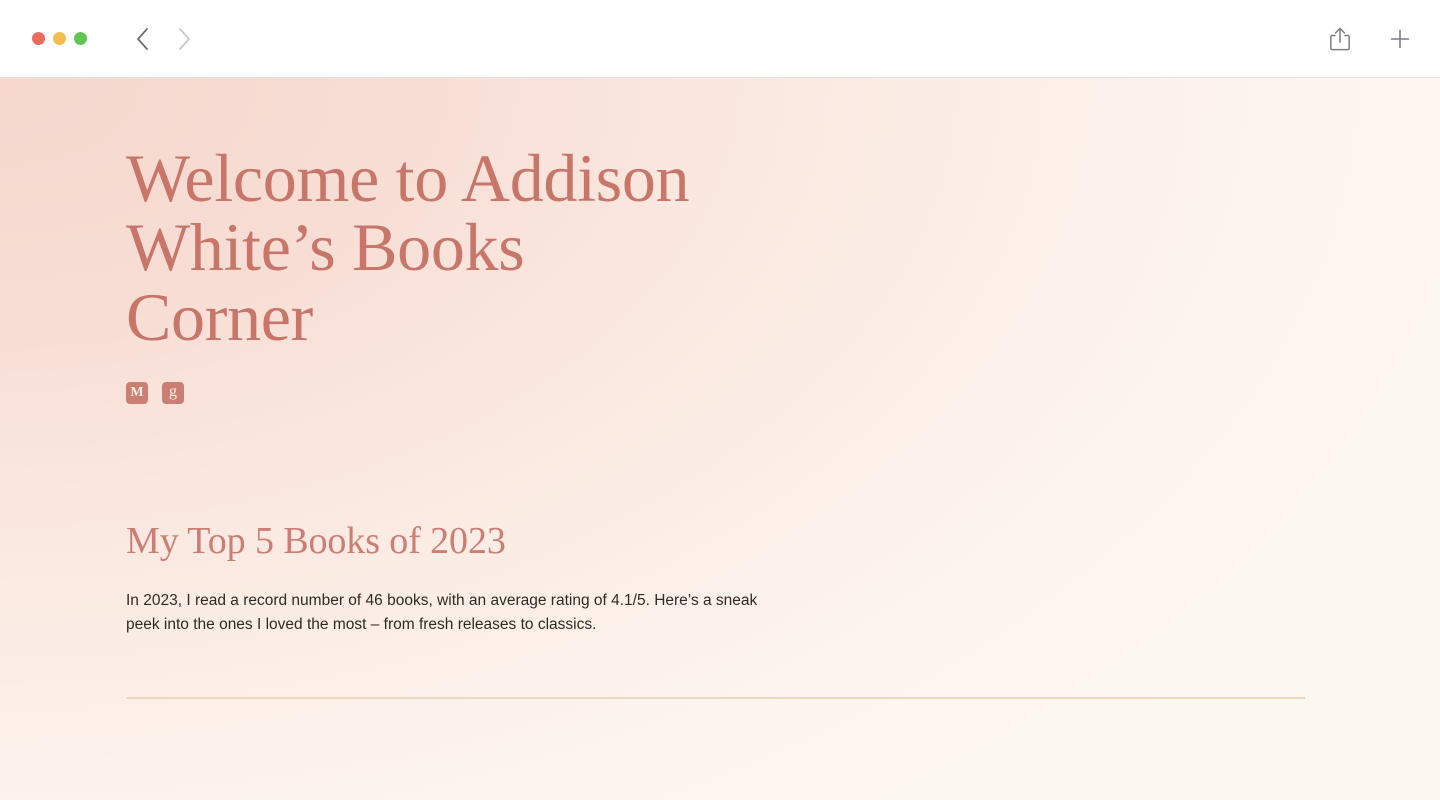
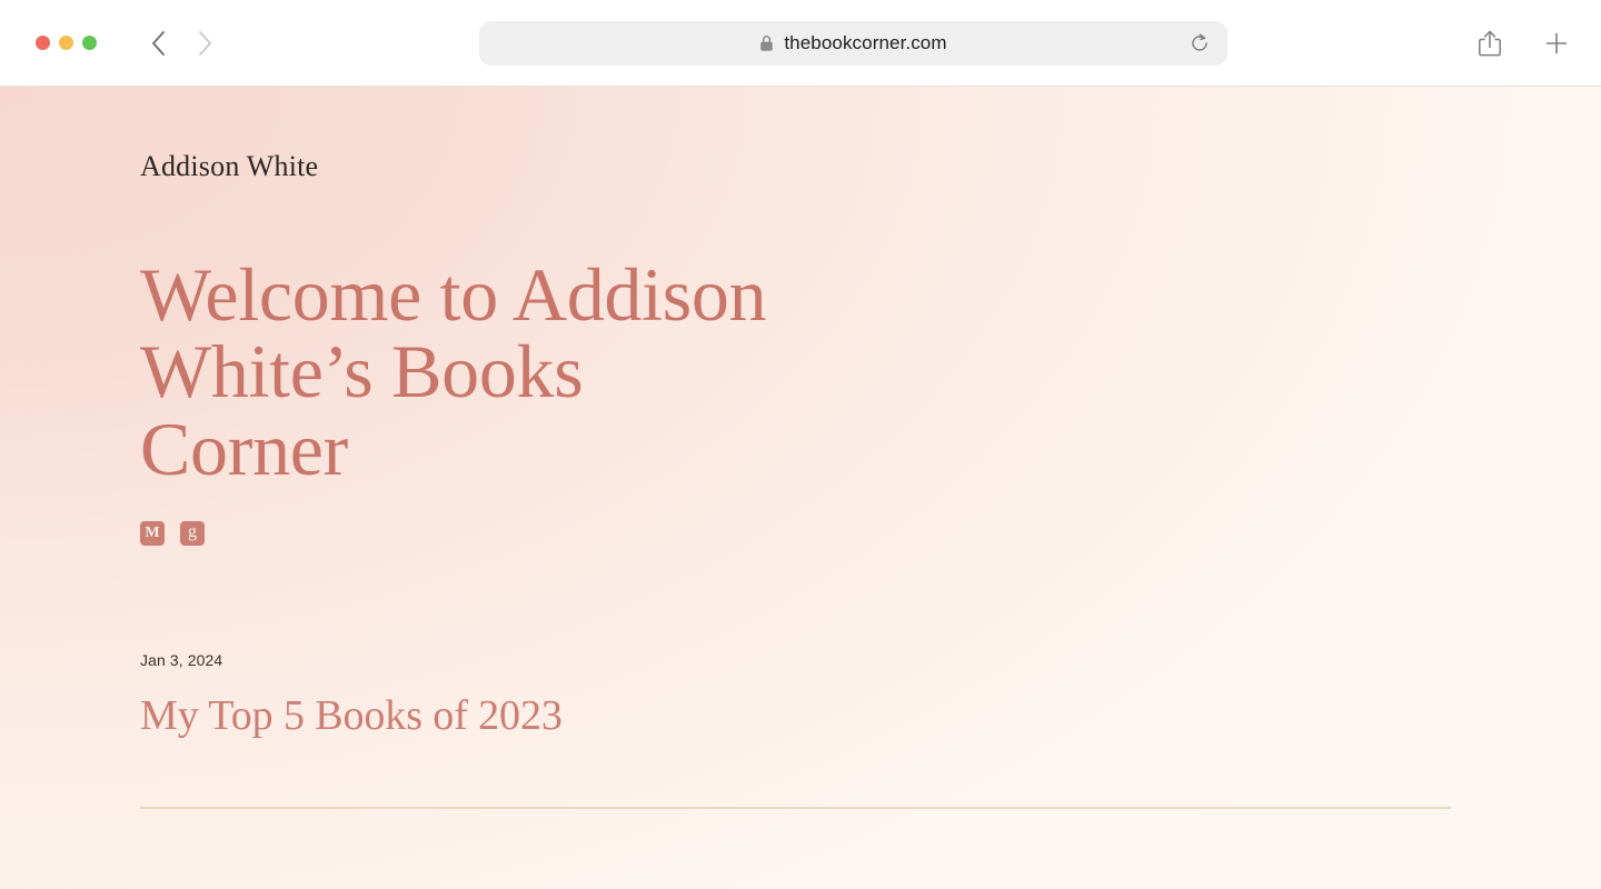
+ thebookcorner.com
+ Addison White
  Welcome to Addison White’s Books Corner
  M
  g
+ Jan 3, 2024
  My Top 5 Books of 2023
- In 2023, I read a record number of 46 books, with an average rating of 4.1/5. Here’s a sneak peek into the ones I loved the most – from fresh releases to classics.
